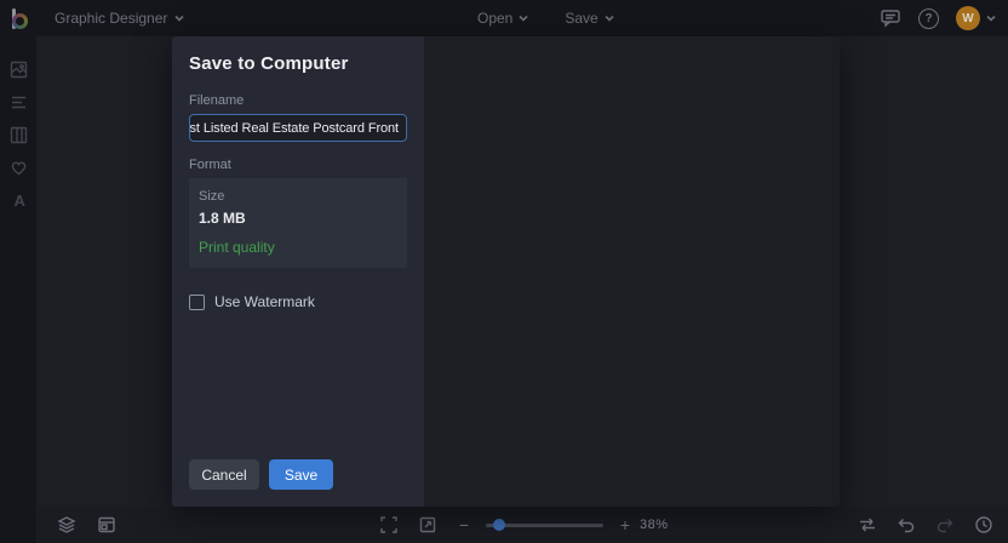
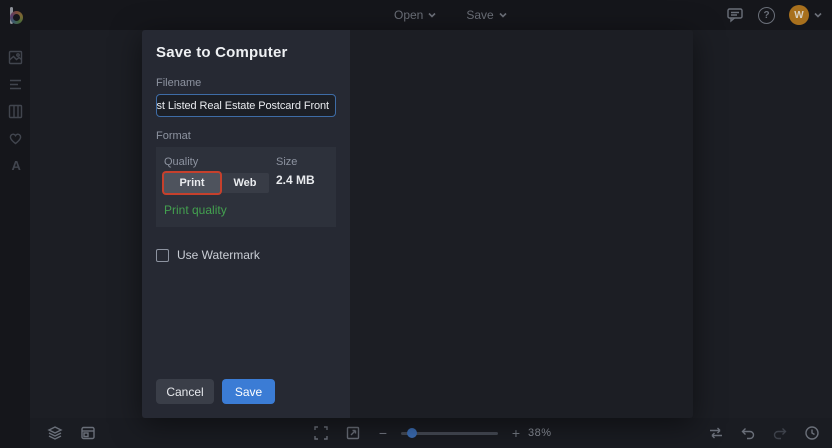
- Graphic Designer
  Open
  Save
  ?
  W
  A
  −
  +
  38%
  Save to Computer
  Filename
  st Listed Real Estate Postcard Front
  Format
+ Quality
+ Print
+ Web
  Size
- 1.8 MB
+ 2.4 MB
  Print quality
  Use Watermark
  Cancel
  Save
